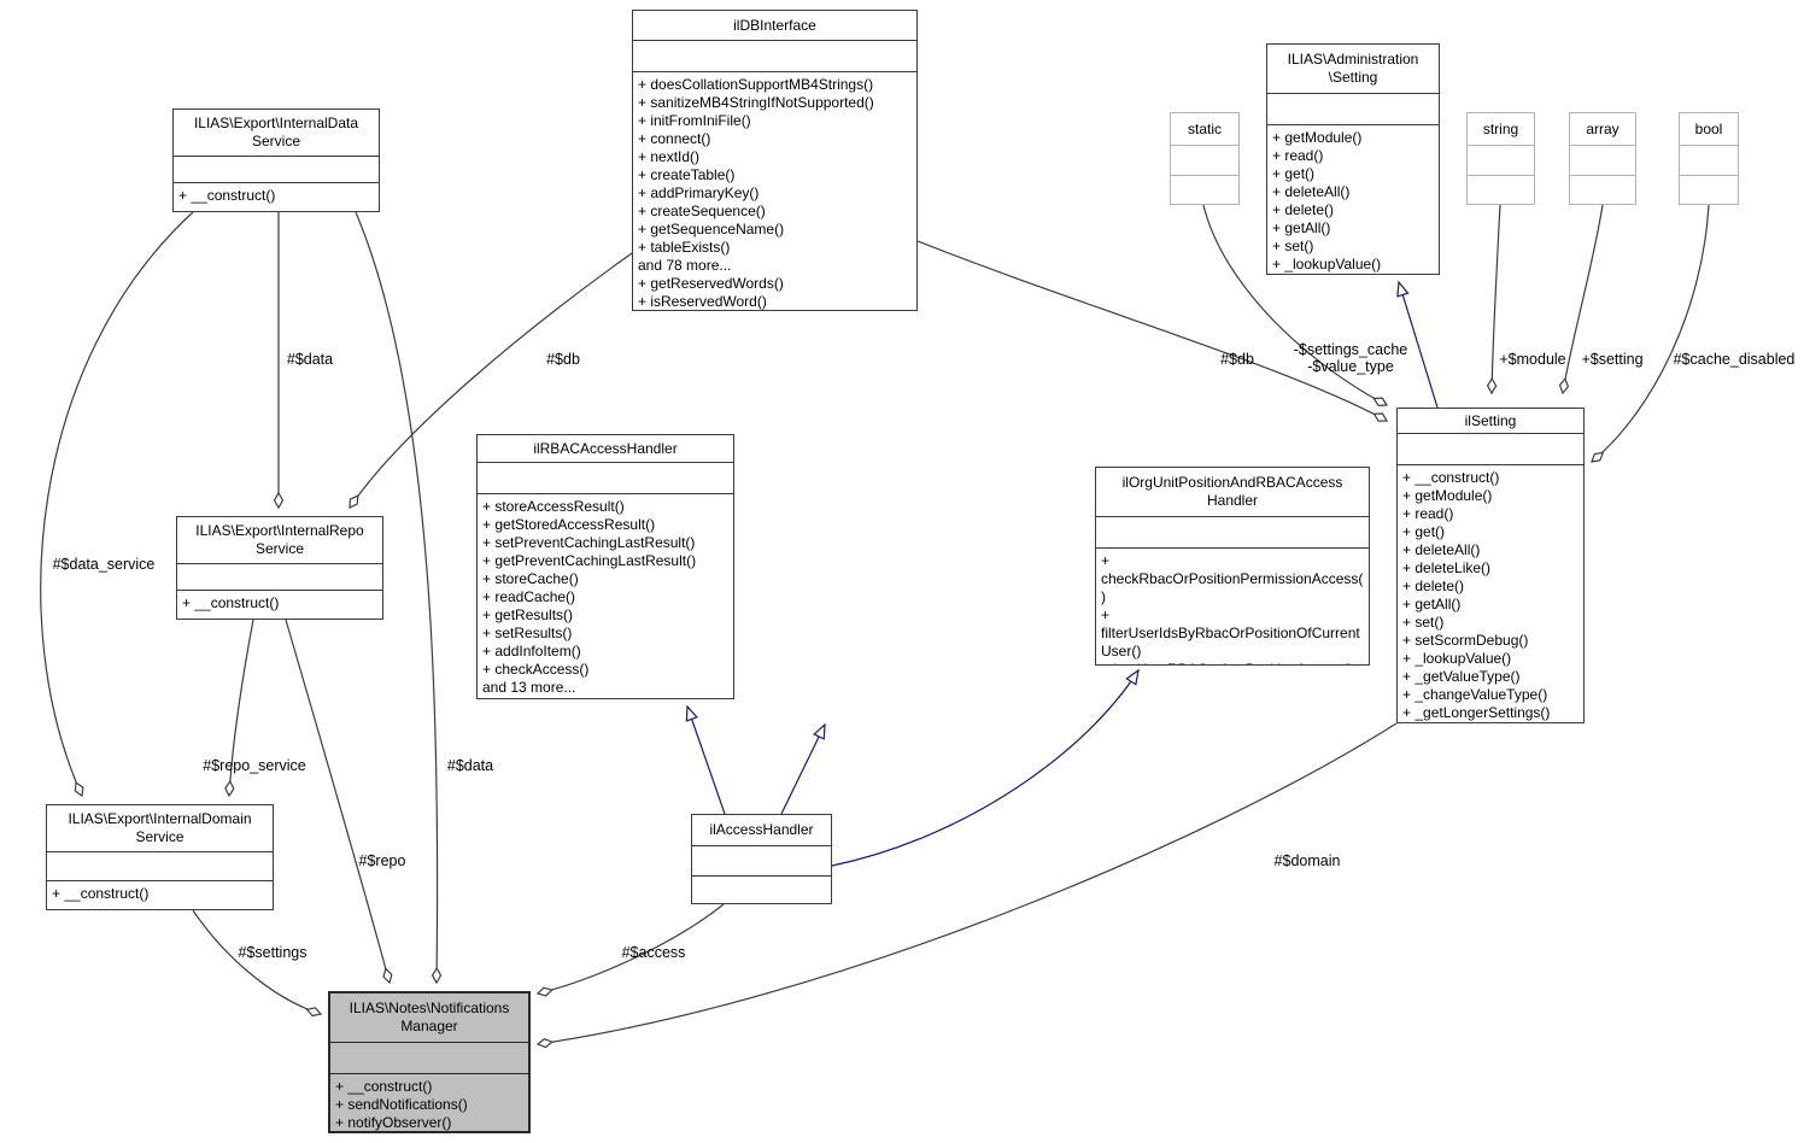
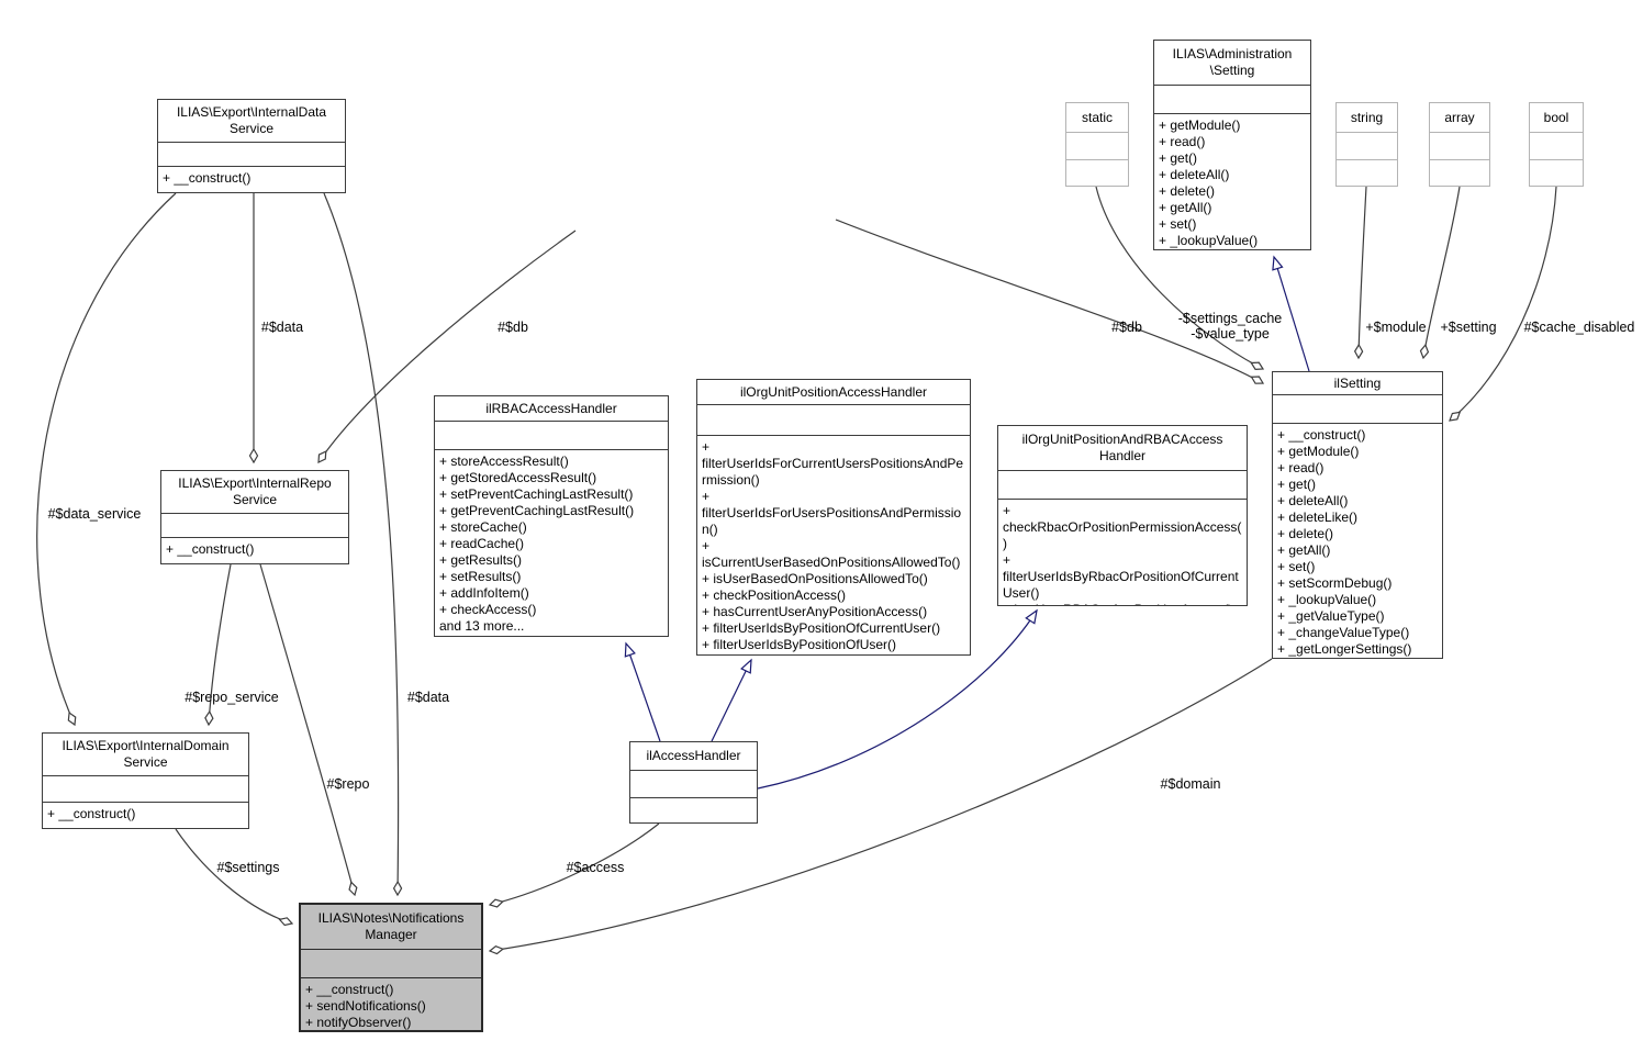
  #$data
  #$db
  #$db
  -$settings_cache -$value_type
  +$module
  +$setting
  #$cache_disabled
  #$data_service
  #$repo_service
  #$data
  #$settings
  #$repo
  #$access
  #$domain
- ilDBInterface
- + doesCollationSupportMB4Strings()
- + sanitizeMB4StringIfNotSupported()
- + initFromIniFile()
- + connect()
- + nextId()
- + createTable()
- + addPrimaryKey()
- + createSequence()
- + getSequenceName()
- + tableExists()
- and 78 more...
- + getReservedWords()
- + isReservedWord()
  ILIAS\Administration
  \Setting
  + getModule()
  + read()
  + get()
  + deleteAll()
  + delete()
  + getAll()
  + set()
  + _lookupValue()
  static
  string
  array
  bool
  ILIAS\Export\InternalData
  Service
  + __construct()
  ILIAS\Export\InternalRepo
  Service
  + __construct()
  ilRBACAccessHandler
  + storeAccessResult()
  + getStoredAccessResult()
  + setPreventCachingLastResult()
  + getPreventCachingLastResult()
  + storeCache()
  + readCache()
  + getResults()
  + setResults()
  + addInfoItem()
  + checkAccess()
  and 13 more...
+ ilOrgUnitPositionAccessHandler
+ + filterUserIdsForCurrentUsersPositionsAndPermission()
+ + filterUserIdsForUsersPositionsAndPermission()
+ + isCurrentUserBasedOnPositionsAllowedTo()
+ + isUserBasedOnPositionsAllowedTo()
+ + checkPositionAccess()
+ + hasCurrentUserAnyPositionAccess()
+ + filterUserIdsByPositionOfCurrentUser()
+ + filterUserIdsByPositionOfUser()
  ilOrgUnitPositionAndRBACAccess
  Handler
  + checkRbacOrPositionPermissionAccess()
  + filterUserIdsByRbacOrPositionOfCurrentUser()
  ilSetting
  + __construct()
  + getModule()
  + read()
  + get()
  + deleteAll()
  + deleteLike()
  + delete()
  + getAll()
  + set()
  + setScormDebug()
  + _lookupValue()
  + _getValueType()
  + _changeValueType()
  + _getLongerSettings()
  ILIAS\Export\InternalDomain
  Service
  + __construct()
  ilAccessHandler
  ILIAS\Notes\Notifications
  Manager
  + __construct()
  + sendNotifications()
  + notifyObserver()
